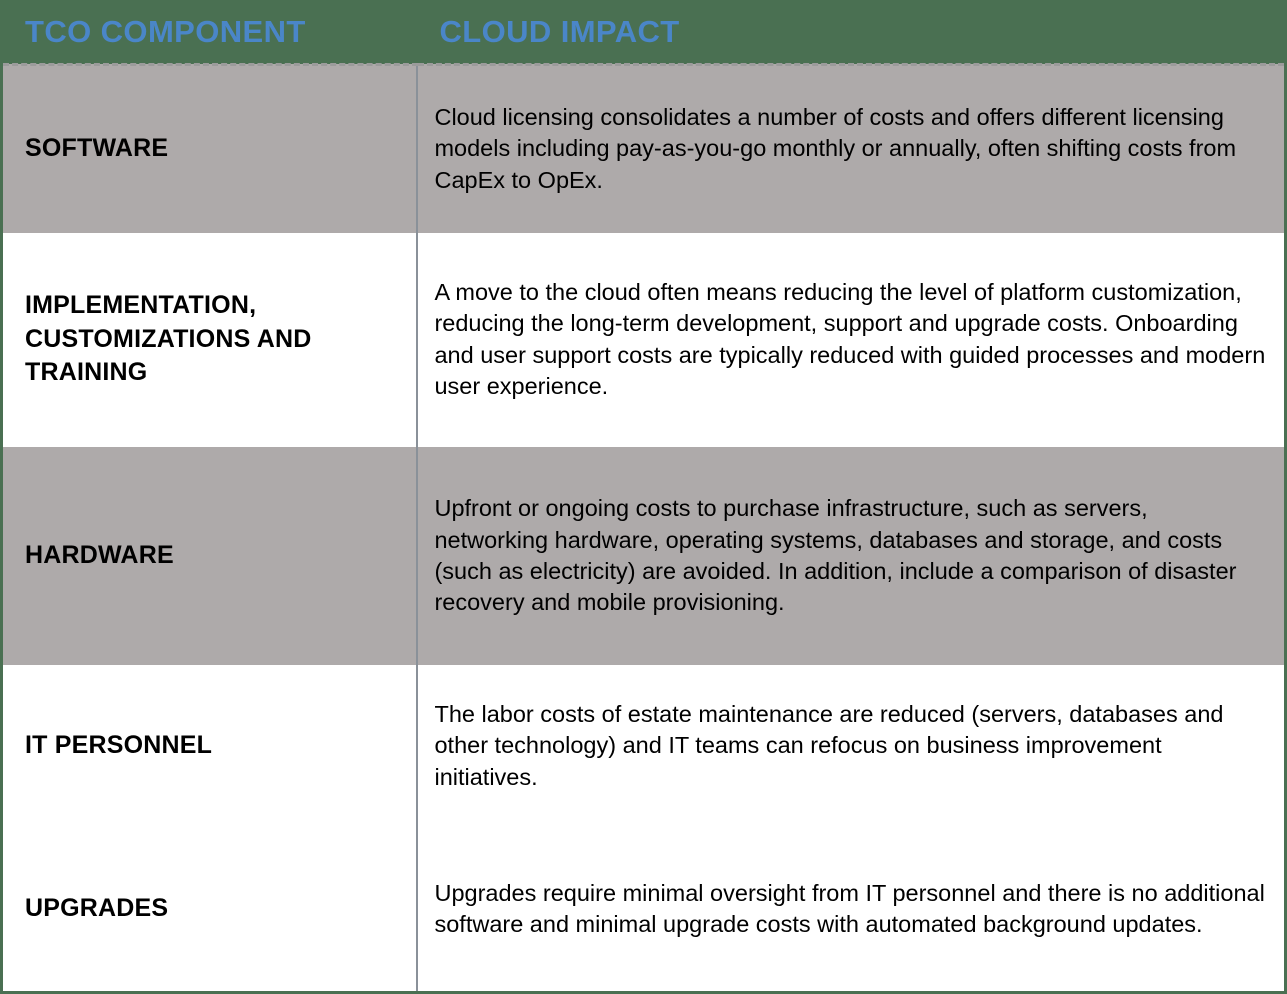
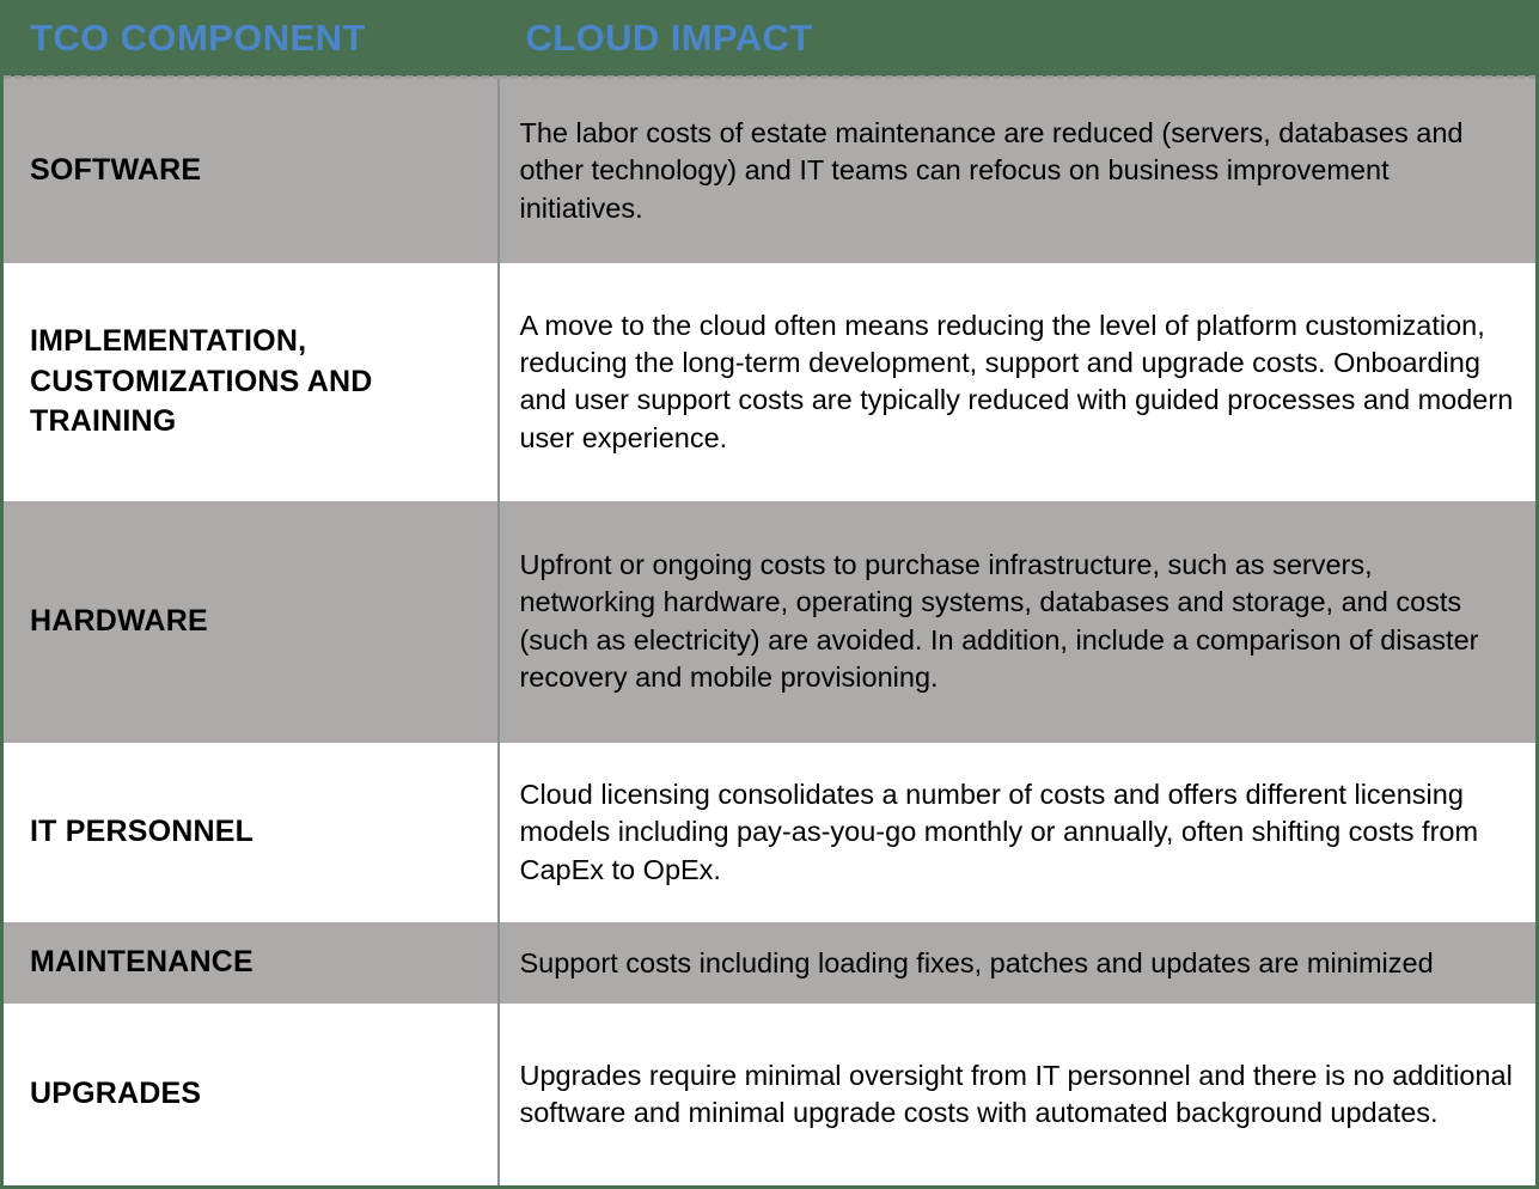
  TCO COMPONENT	CLOUD IMPACT
- SOFTWARE	Cloud licensing consolidates a number of costs and offers different licensing models including pay-as-you-go monthly or annually, often shifting costs from CapEx to OpEx.
+ SOFTWARE	The labor costs of estate maintenance are reduced (servers, databases and other technology) and IT teams can refocus on business improvement initiatives.
  IMPLEMENTATION, CUSTOMIZATIONS AND TRAINING	A move to the cloud often means reducing the level of platform customization, reducing the long-term development, support and upgrade costs. Onboarding and user support costs are typically reduced with guided processes and modern user experience.
  HARDWARE	Upfront or ongoing costs to purchase infrastructure, such as servers, networking hardware, operating systems, databases and storage, and costs (such as electricity) are avoided. In addition, include a comparison of disaster recovery and mobile provisioning.
- IT PERSONNEL	The labor costs of estate maintenance are reduced (servers, databases and other technology) and IT teams can refocus on business improvement initiatives.
+ IT PERSONNEL	Cloud licensing consolidates a number of costs and offers different licensing models including pay-as-you-go monthly or annually, often shifting costs from CapEx to OpEx.
+ MAINTENANCE	Support costs including loading fixes, patches and updates are minimized
  UPGRADES	Upgrades require minimal oversight from IT personnel and there is no additional software and minimal upgrade costs with automated background updates.
